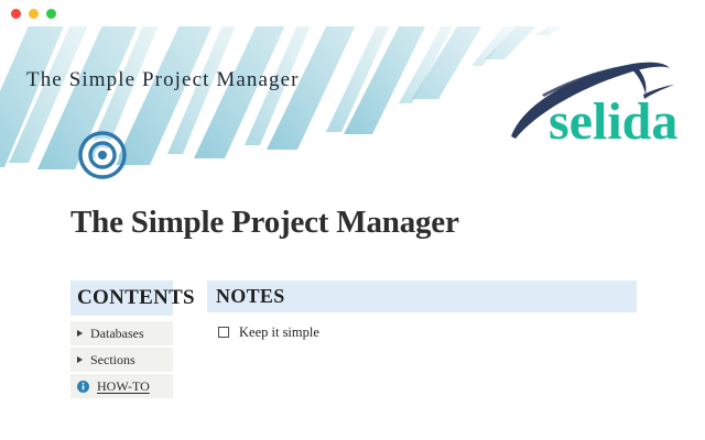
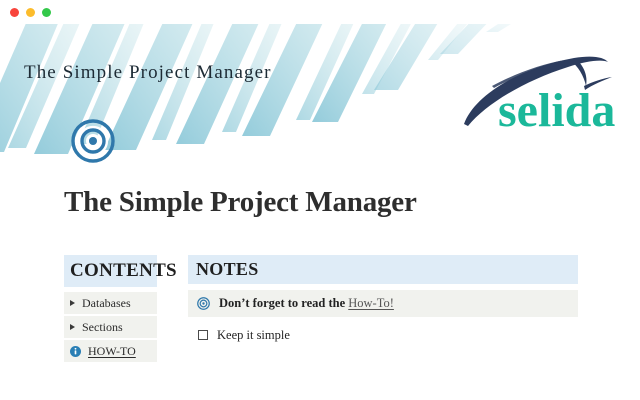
  The Simple Project Manager
  selida
  The Simple Project Manager
  CONTENTS
  Databases
  Sections
  HOW-TO
  NOTES
+ Don’t forget to read the How-To!
  Keep it simple
